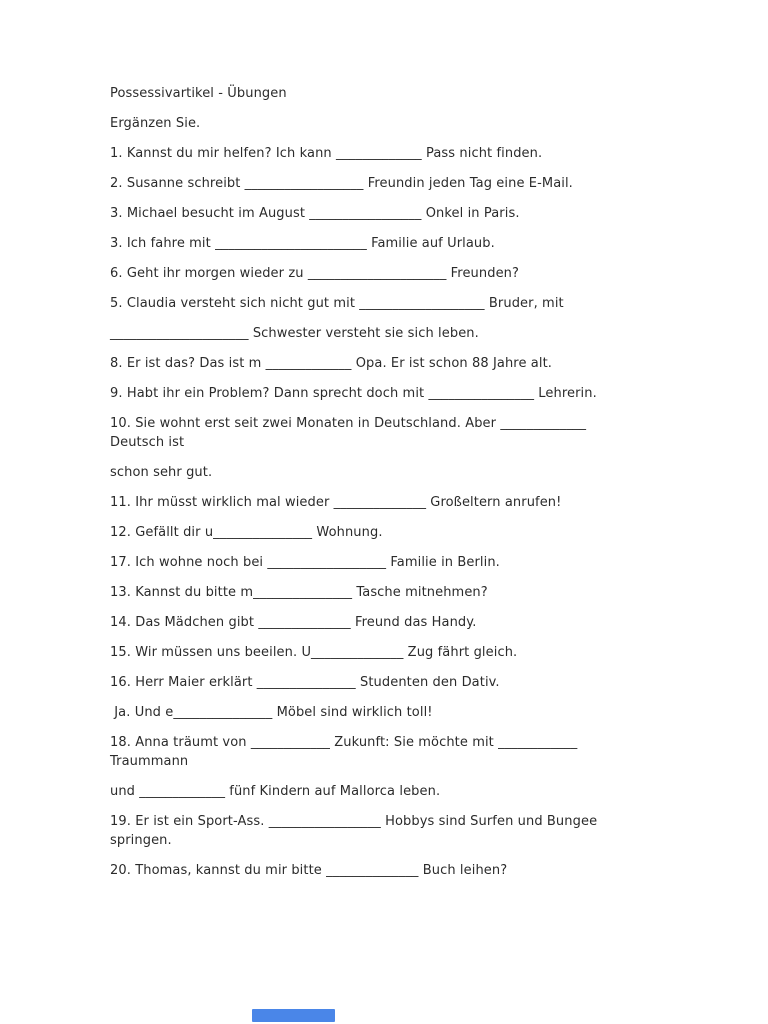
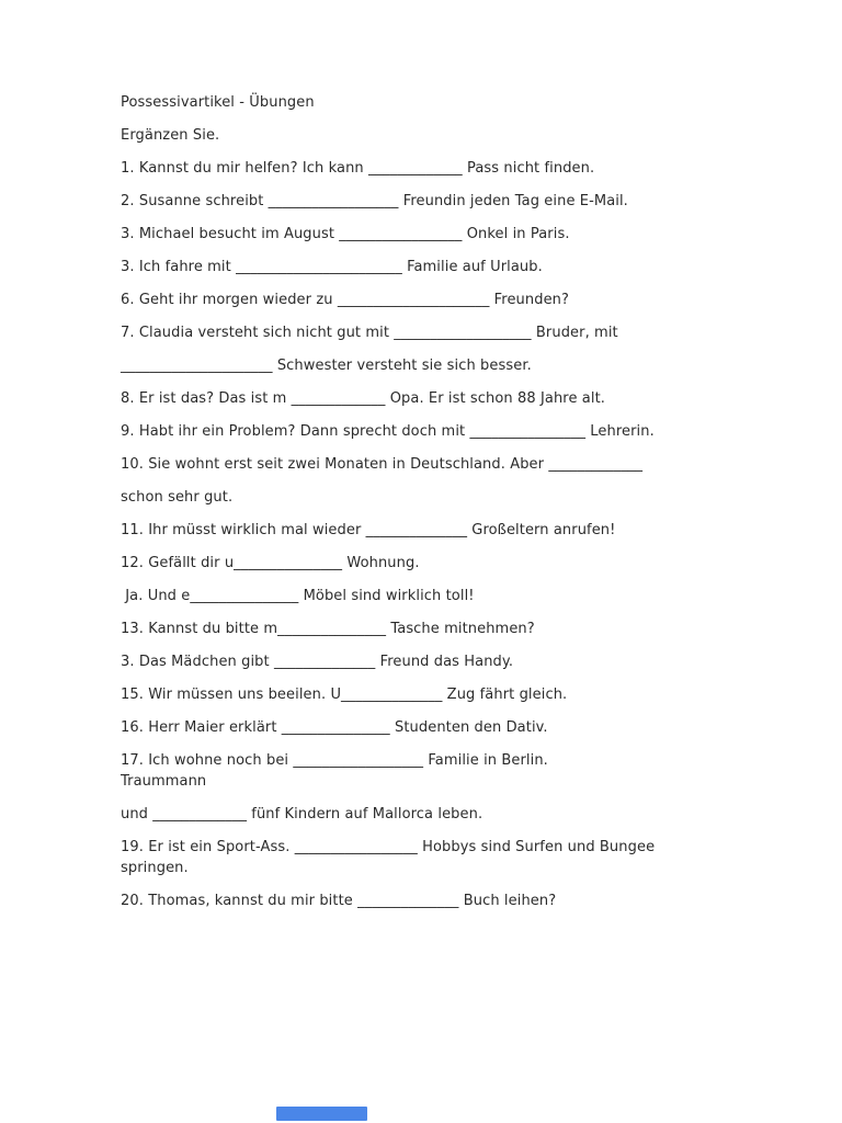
  Possessivartikel - Übungen
  Ergänzen Sie.
  1. Kannst du mir helfen? Ich kann _____________ Pass nicht finden.
  2. Susanne schreibt __________________ Freundin jeden Tag eine E-Mail.
  3. Michael besucht im August _________________ Onkel in Paris.
  3. Ich fahre mit _______________________ Familie auf Urlaub.
  6. Geht ihr morgen wieder zu _____________________ Freunden?
- 5. Claudia versteht sich nicht gut mit ___________________ Bruder, mit
+ 7. Claudia versteht sich nicht gut mit ___________________ Bruder, mit
- _____________________ Schwester versteht sie sich leben.
+ _____________________ Schwester versteht sie sich besser.
  8. Er ist das? Das ist m _____________ Opa. Er ist schon 88 Jahre alt.
  9. Habt ihr ein Problem? Dann sprecht doch mit ________________ Lehrerin.
  10. Sie wohnt erst seit zwei Monaten in Deutschland. Aber _____________
- Deutsch ist
  schon sehr gut.
  11. Ihr müsst wirklich mal wieder ______________ Großeltern anrufen!
  12. Gefällt dir u_______________ Wohnung.
- 17. Ich wohne noch bei __________________ Familie in Berlin.
+ Ja. Und e_______________ Möbel sind wirklich toll!
  13. Kannst du bitte m_______________ Tasche mitnehmen?
- 14. Das Mädchen gibt ______________ Freund das Handy.
+ 3. Das Mädchen gibt ______________ Freund das Handy.
  15. Wir müssen uns beeilen. U______________ Zug fährt gleich.
  16. Herr Maier erklärt _______________ Studenten den Dativ.
- Ja. Und e_______________ Möbel sind wirklich toll!
+ 17. Ich wohne noch bei __________________ Familie in Berlin.
- 18. Anna träumt von ____________ Zukunft: Sie möchte mit ____________
  Traummann
  und _____________ fünf Kindern auf Mallorca leben.
  19. Er ist ein Sport-Ass. _________________ Hobbys sind Surfen und Bungee
  springen.
  20. Thomas, kannst du mir bitte ______________ Buch leihen?
